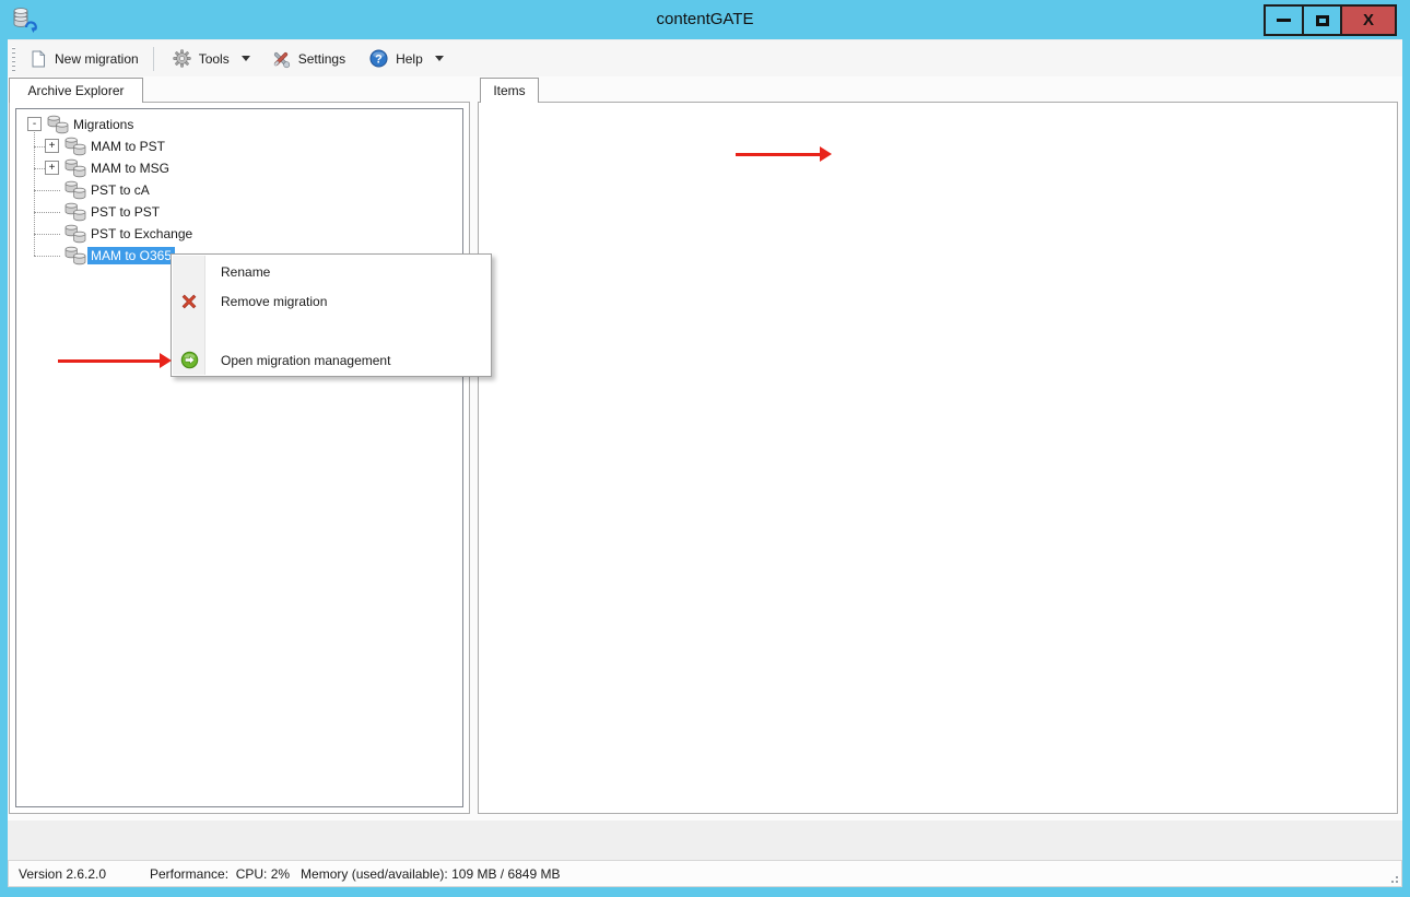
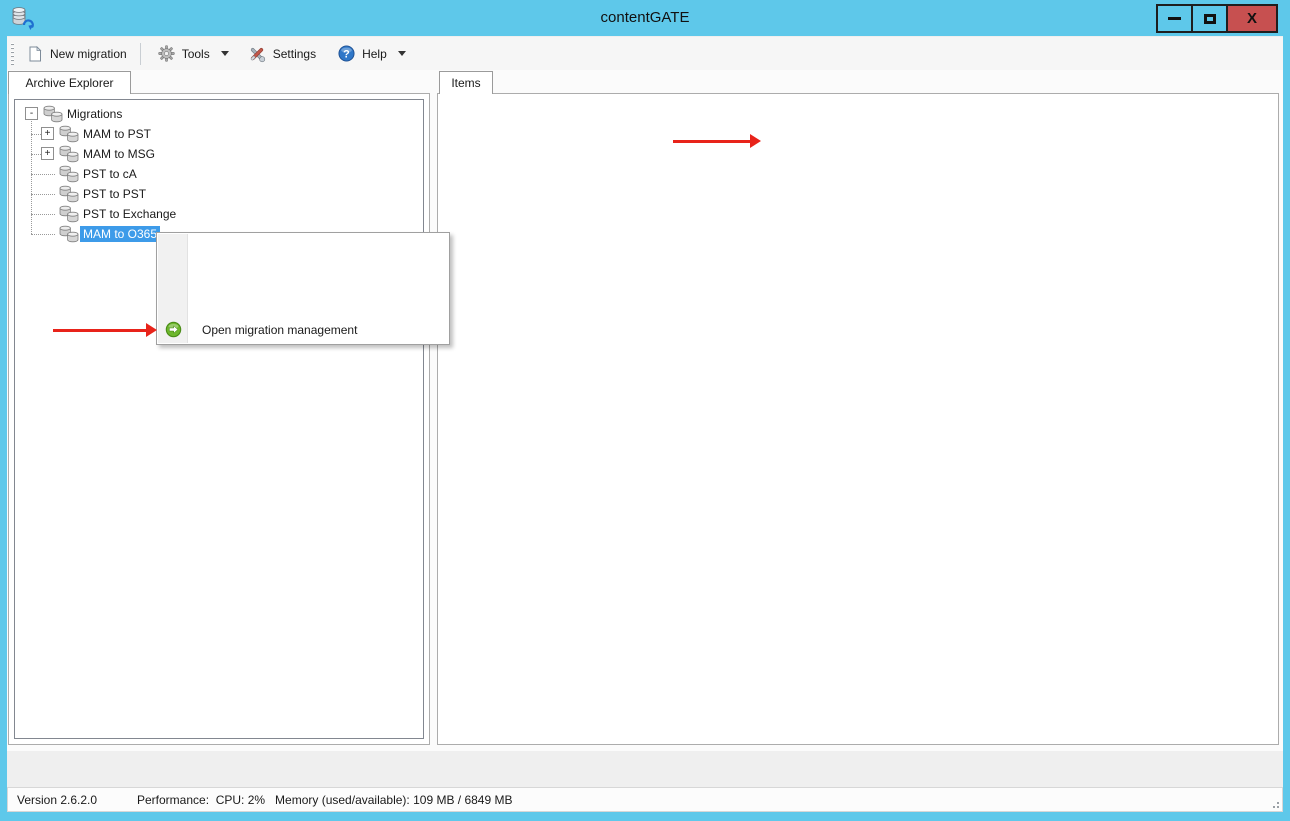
  contentGATE
  X
  New migration
  Tools
  Settings
  Help
  Archive Explorer
  -
  Migrations
  +
  MAM to PST
  +
  MAM to MSG
  PST to cA
  PST to PST
  PST to Exchange
  MAM to O365
  Items
- Rename
- Remove migration
  Open migration management
  Version 2.6.2.0
  Performance: CPU: 2% Memory (used/available): 109 MB / 6849 MB
